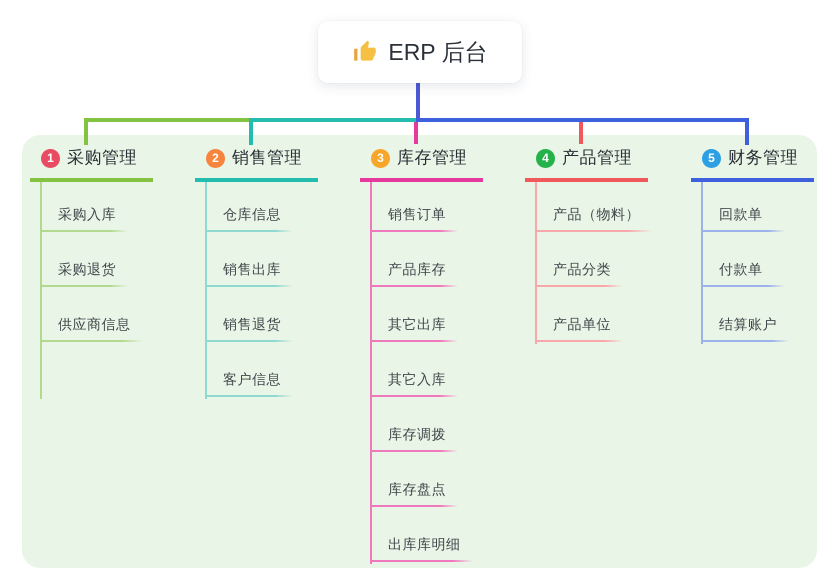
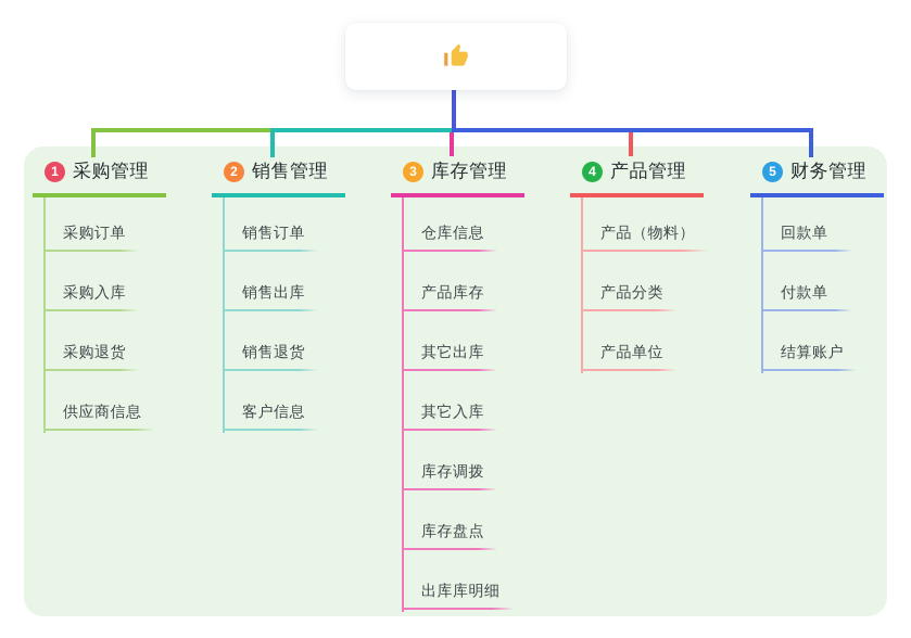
- ERP 后台
  1
  采购管理
+ 采购订单
  采购入库
  采购退货
  供应商信息
  2
  销售管理
- 仓库信息
+ 销售订单
  销售出库
  销售退货
  客户信息
  3
  库存管理
- 销售订单
+ 仓库信息
  产品库存
  其它出库
  其它入库
  库存调拨
  库存盘点
  出库库明细
  4
  产品管理
  产品（物料）
  产品分类
  产品单位
  5
  财务管理
  回款单
  付款单
  结算账户
